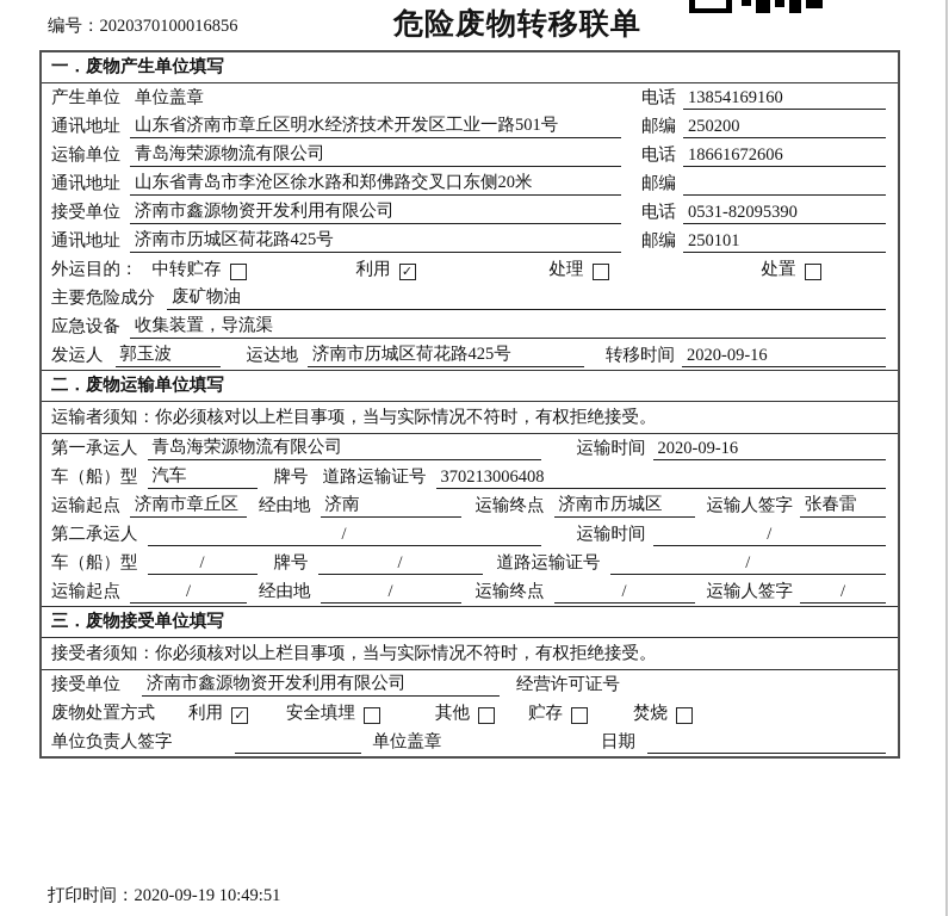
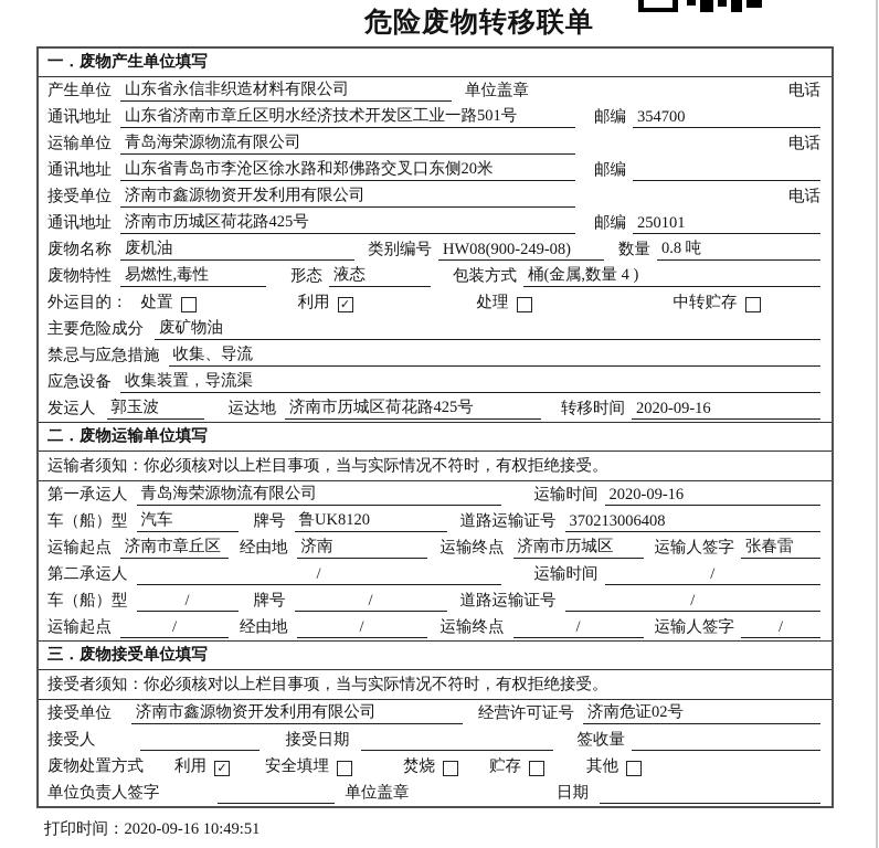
- 编号：2020370100016856
  危险废物转移联单
  一．废物产生单位填写
  产生单位
+ 山东省永信非织造材料有限公司
  单位盖章
  电话
- 13854169160
  通讯地址
  山东省济南市章丘区明水经济技术开发区工业一路501号
  邮编
- 250200
+ 354700
  运输单位
  青岛海荣源物流有限公司
  电话
- 18661672606
  通讯地址
  山东省青岛市李沧区徐水路和郑佛路交叉口东侧20米
  邮编
  接受单位
  济南市鑫源物资开发利用有限公司
  电话
- 0531-82095390
  通讯地址
  济南市历城区荷花路425号
  邮编
  250101
+ 废物名称
+ 废机油
+ 类别编号
+ HW08(900-249-08)
+ 数量
+ 0.8 吨
+ 废物特性
+ 易燃性,毒性
+ 形态
+ 液态
+ 包装方式
+ 桶(金属,数量 4 )
  外运目的：
- 中转贮存
+ 处置
  利用
  ✓
  处理
- 处置
+ 中转贮存
  主要危险成分
  废矿物油
+ 禁忌与应急措施
+ 收集、导流
  应急设备
  收集装置，导流渠
  发运人
  郭玉波
  运达地
  济南市历城区荷花路425号
  转移时间
  2020-09-16
  二．废物运输单位填写
  运输者须知：你必须核对以上栏目事项，当与实际情况不符时，有权拒绝接受。
  第一承运人
  青岛海荣源物流有限公司
  运输时间
  2020-09-16
  车（船）型
  汽车
  牌号
+ 鲁UK8120
  道路运输证号
  370213006408
  运输起点
  济南市章丘区
  经由地
  济南
  运输终点
  济南市历城区
  运输人签字
  张春雷
  第二承运人
  /
  运输时间
  /
  车（船）型
  /
  牌号
  /
  道路运输证号
  /
  运输起点
  /
  经由地
  /
  运输终点
  /
  运输人签字
  /
  三．废物接受单位填写
  接受者须知：你必须核对以上栏目事项，当与实际情况不符时，有权拒绝接受。
  接受单位
  济南市鑫源物资开发利用有限公司
  经营许可证号
+ 济南危证02号
+ 接受人
+ 接受日期
+ 签收量
  废物处置方式
  利用
  ✓
  安全填埋
- 其他
+ 焚烧
  贮存
- 焚烧
+ 其他
  单位负责人签字
  单位盖章
  日期
- 打印时间：2020-09-19 10:49:51
+ 打印时间：2020-09-16 10:49:51
